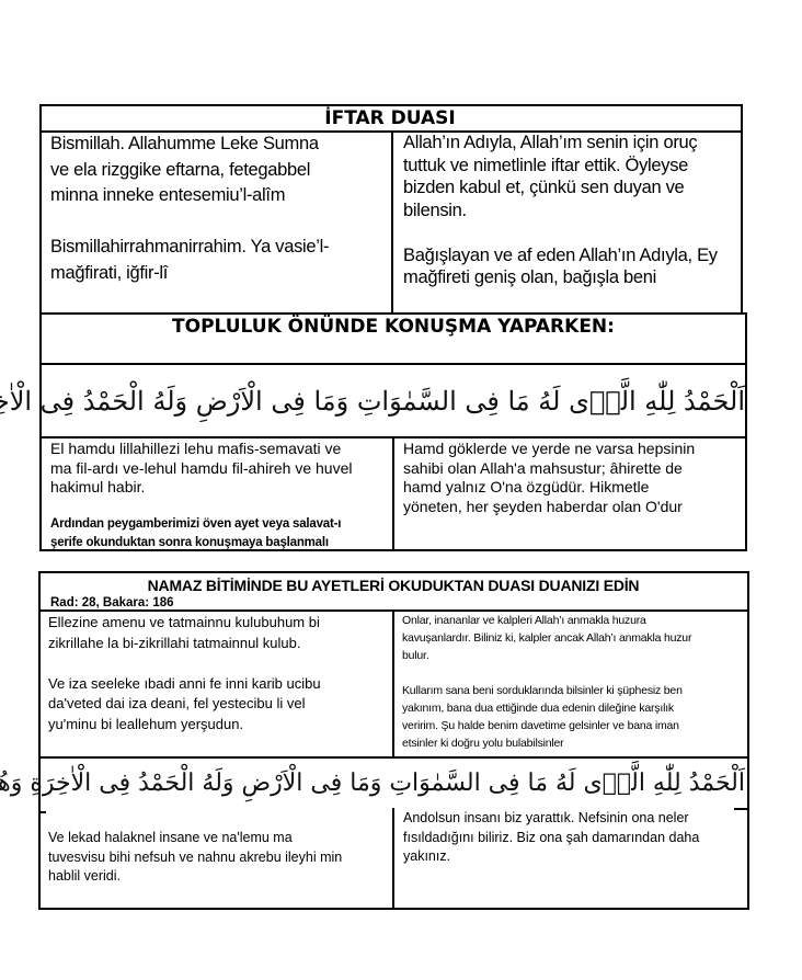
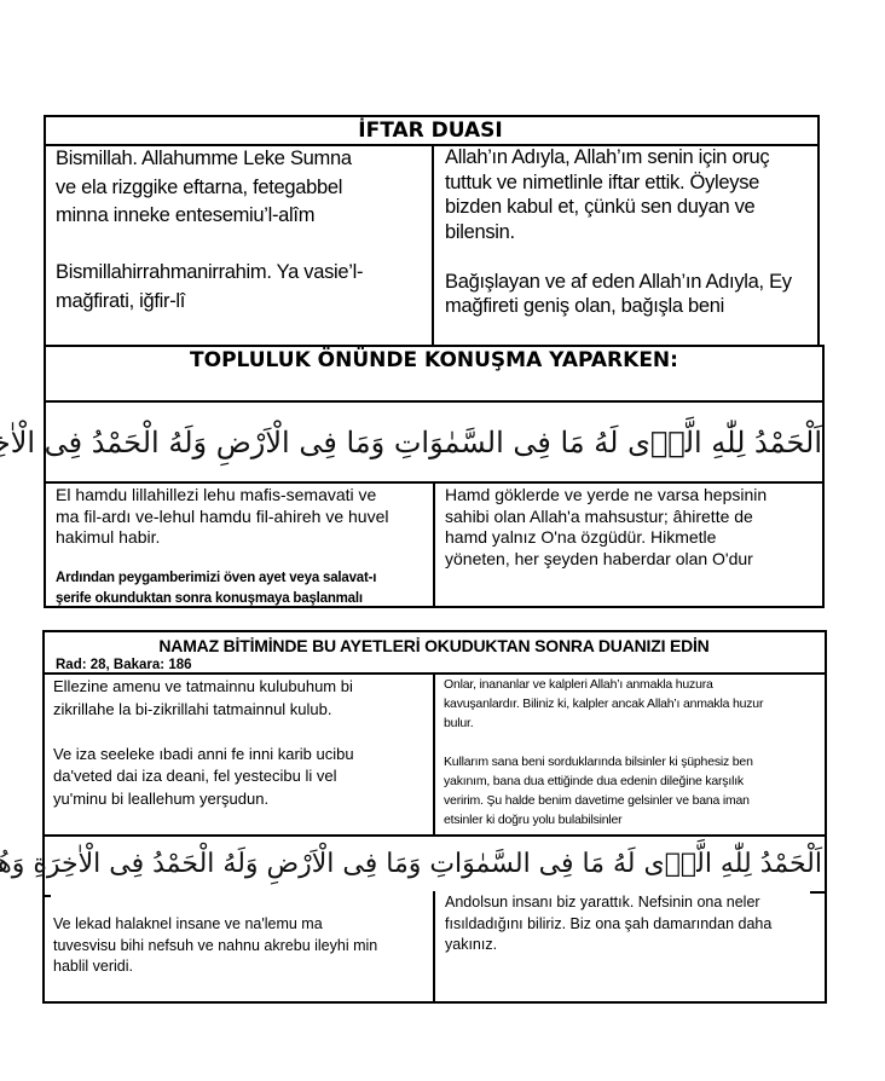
  İFTAR DUASI
  Bismillah. Allahumme Leke Sumna
  ve ela rizggike eftarna, fetegabbel
  minna inneke entesemiu’l-alîm
  Bismillahirrahmanirrahim. Ya vasie’l-
  mağfirati, iğfir-lî
  Allah’ın Adıyla, Allah’ım senin için oruç
  tuttuk ve nimetlinle iftar ettik. Öyleyse
  bizden kabul et, çünkü sen duyan ve
  bilensin.
  Bağışlayan ve af eden Allah’ın Adıyla, Ey
  mağfireti geniş olan, bağışla beni
  TOPLULUK ÖNÜNDE KONUŞMA YAPARKEN:
  اَلْحَمْدُ لِلّٰهِ الَّذٖى لَهُ مَا فِى السَّمٰوَاتِ وَمَا فِى الْاَرْضِ وَلَهُ الْحَمْدُ فِى الْاٰخِ
  El hamdu lillahillezi lehu mafis-semavati ve
  ma fil-ardı ve-lehul hamdu fil-ahireh ve huvel
  hakimul habir.
  Ardından peygamberimizi öven ayet veya salavat-ı
  şerife okunduktan sonra konuşmaya başlanmalı
  Hamd göklerde ve yerde ne varsa hepsinin
  sahibi olan Allah'a mahsustur; âhirette de
  hamd yalnız O'na özgüdür. Hikmetle
  yöneten, her şeyden haberdar olan O'dur
- NAMAZ BİTİMİNDE BU AYETLERİ OKUDUKTAN DUASI DUANIZI EDİN
+ NAMAZ BİTİMİNDE BU AYETLERİ OKUDUKTAN SONRA DUANIZI EDİN
  Rad: 28, Bakara: 186
  Ellezine amenu ve tatmainnu kulubuhum bi
  zikrillahe la bi-zikrillahi tatmainnul kulub.
  Ve iza seeleke ıbadi anni fe inni karib ucibu
  da'veted dai iza deani, fel yestecibu li vel
  yu'minu bi leallehum yerşudun.
  Onlar, inananlar ve kalpleri Allah’ı anmakla huzura
  kavuşanlardır. Biliniz ki, kalpler ancak Allah’ı anmakla huzur
  bulur.
  Kullarım sana beni sorduklarında bilsinler ki şüphesiz ben
  yakınım, bana dua ettiğinde dua edenin dileğine karşılık
  veririm. Şu halde benim davetime gelsinler ve bana iman
  etsinler ki doğru yolu bulabilsinler
  اَلْحَمْدُ لِلّٰهِ الَّذٖى لَهُ مَا فِى السَّمٰوَاتِ وَمَا فِى الْاَرْضِ وَلَهُ الْحَمْدُ فِى الْاٰخِرَةِ وَهُ
  Ve lekad halaknel insane ve na'lemu ma
  tuvesvisu bihi nefsuh ve nahnu akrebu ileyhi min
  hablil veridi.
  Andolsun insanı biz yarattık. Nefsinin ona neler
  fısıldadığını biliriz. Biz ona şah damarından daha
  yakınız.
